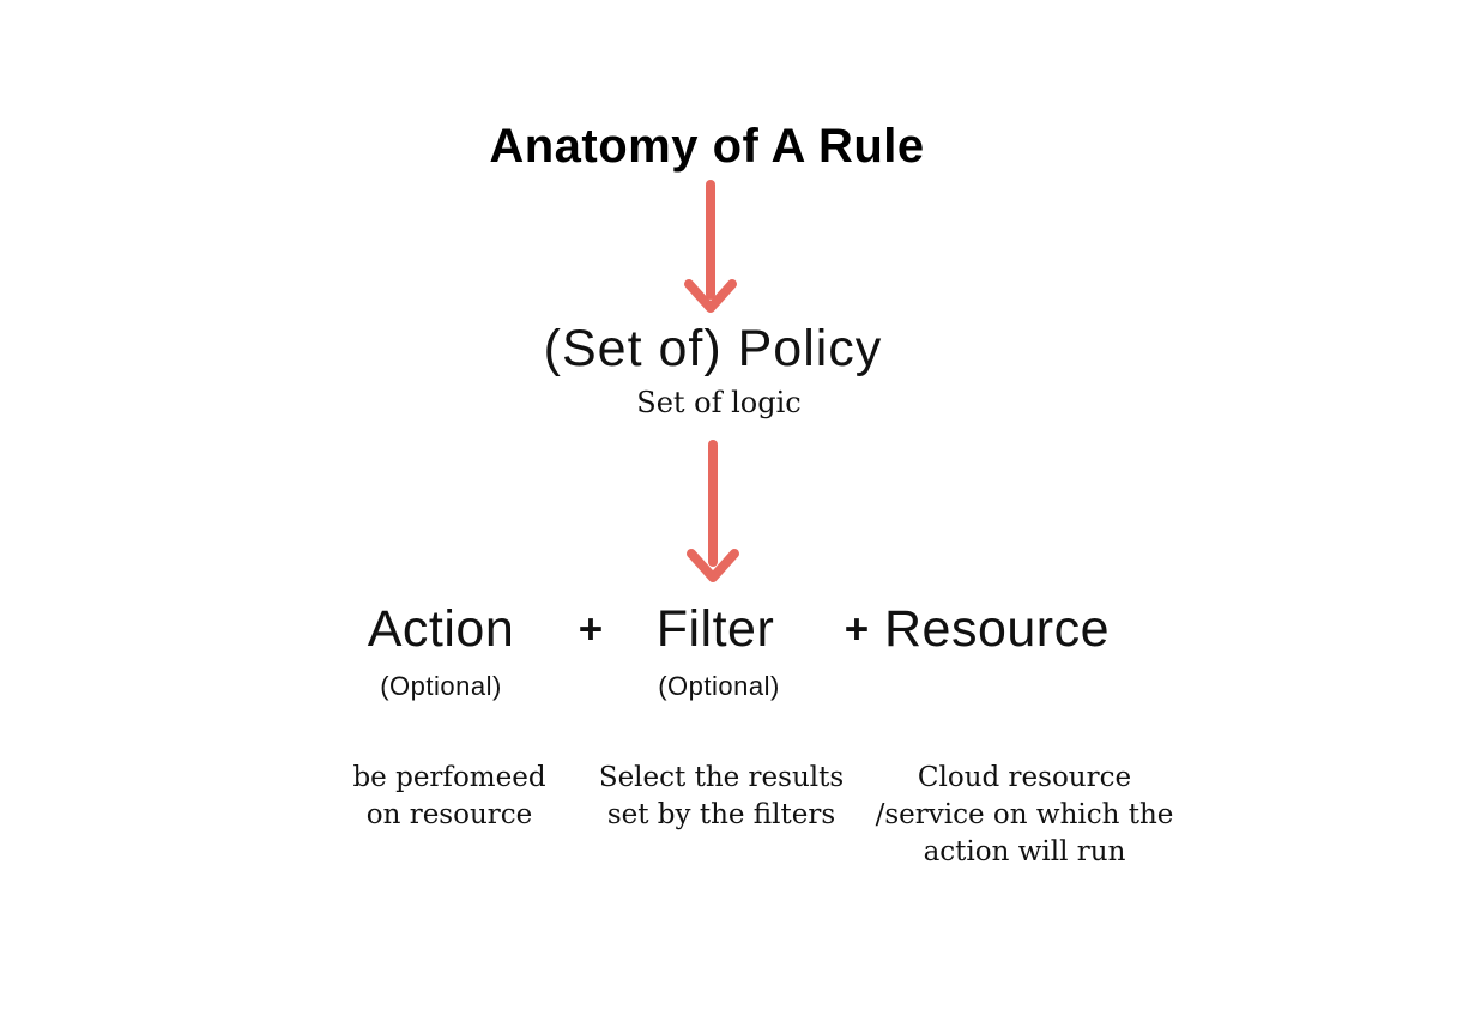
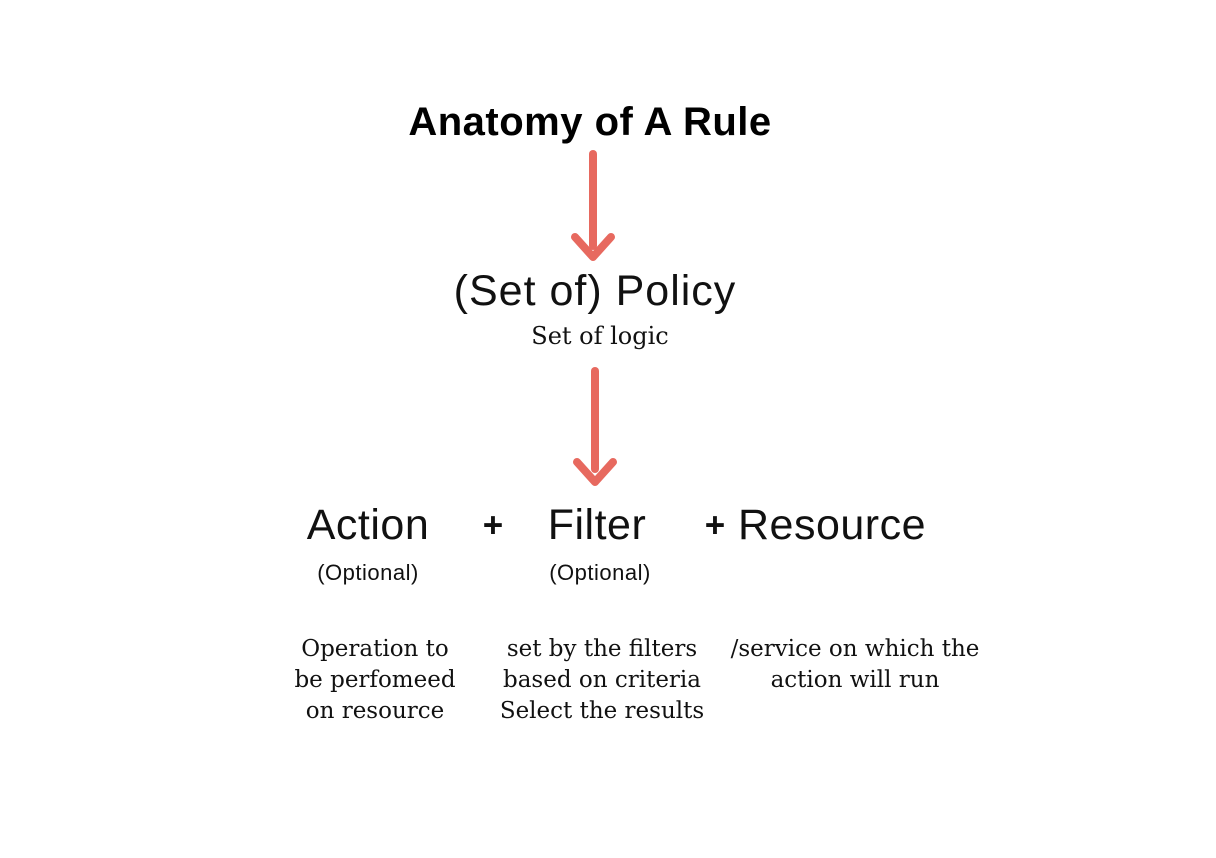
  Anatomy of A Rule
  (Set of) Policy
  Set of logic
  Action
  +
  Filter
  +
  Resource
  (Optional)
  (Optional)
+ Operation to
  be perfomeed
  on resource
- Select the results
+ set by the filters
+ based on criteria
- set by the filters
+ Select the results
- Cloud resource
  /service on which the
  action will run
